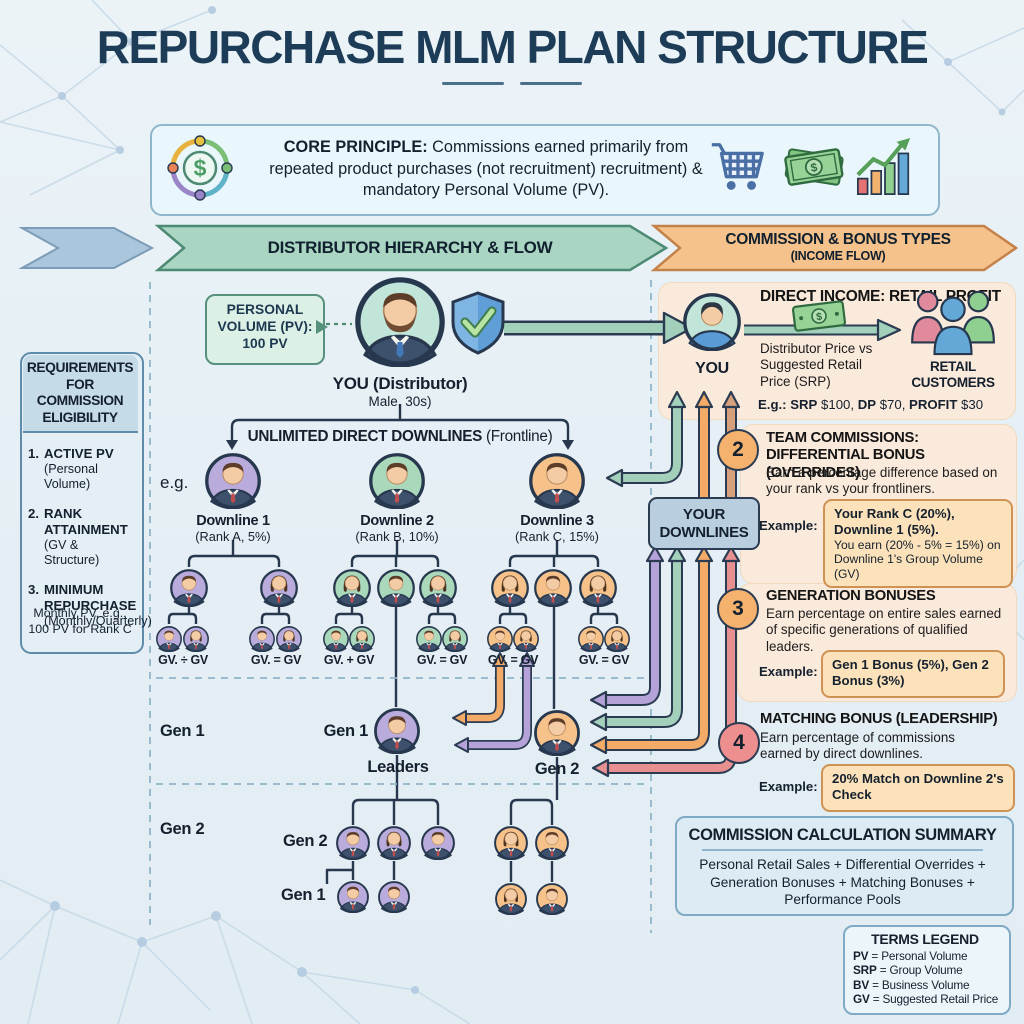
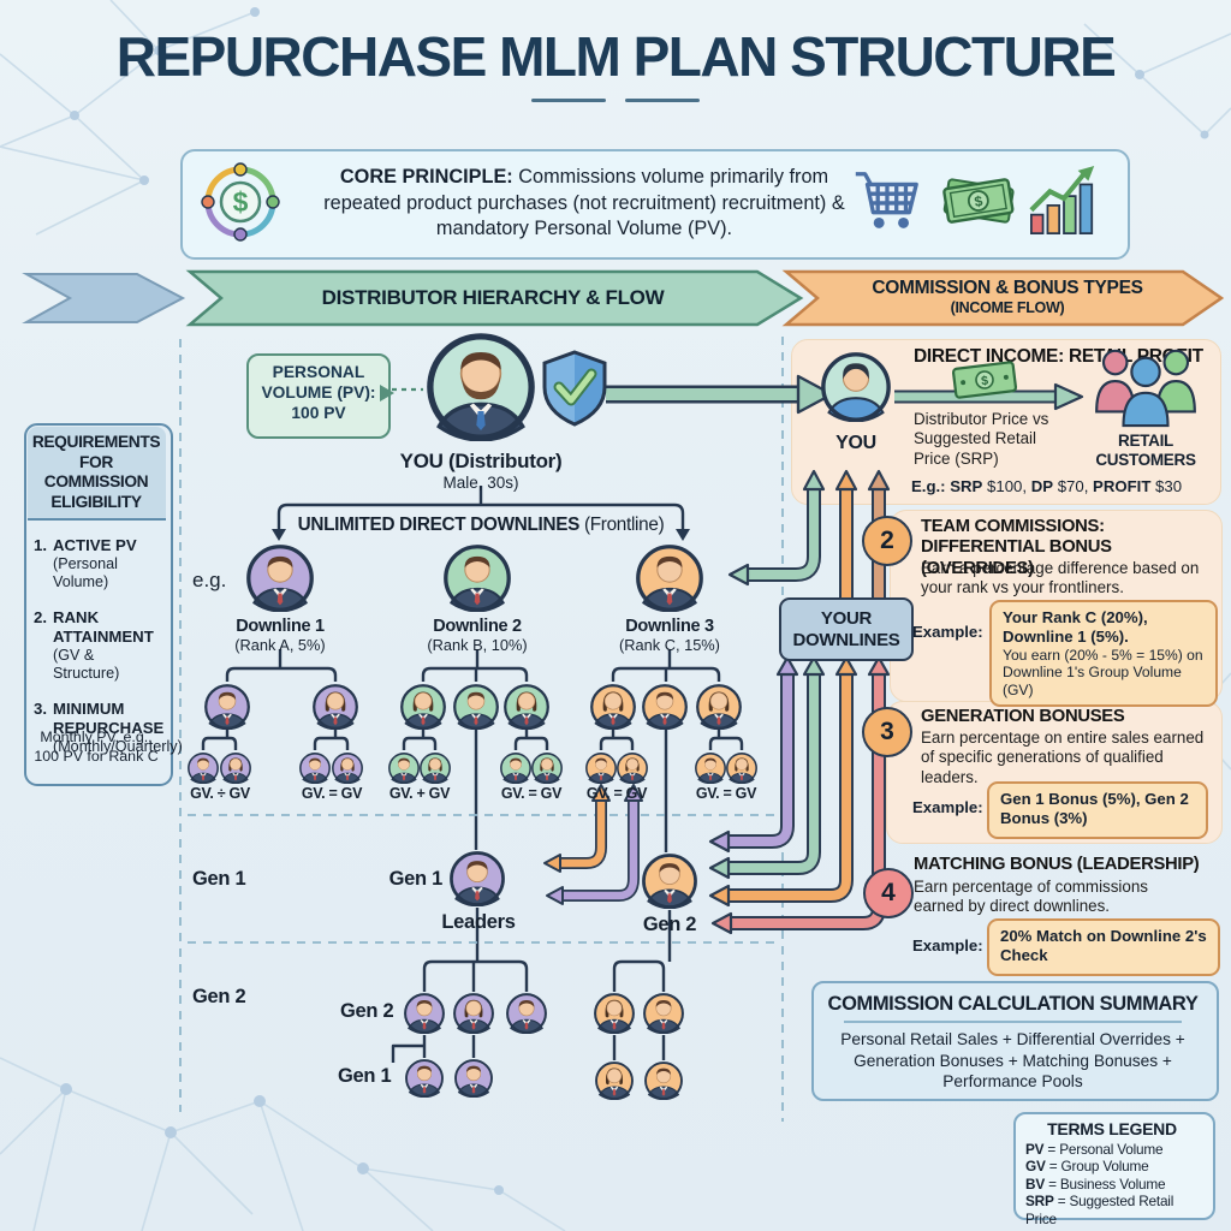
  REPURCHASE MLM PLAN STRUCTURE
- CORE PRINCIPLE: Commissions earned primarily from repeated product purchases (not recruitment) recruitment) & mandatory Personal Volume (PV).
+ CORE PRINCIPLE: Commissions volume primarily from repeated product purchases (not recruitment) recruitment) & mandatory Personal Volume (PV).
  $
  DISTRIBUTOR HIERARCHY & FLOW
  COMMISSION & BONUS TYPES
  (INCOME FLOW)
  REQUIREMENTS FOR COMMISSION ELIGIBILITY
  1.
  ACTIVE PV
  (Personal Volume)
  2.
  RANK ATTAINMENT
  (GV & Structure)
  3.
  MINIMUM REPURCHASE
  (Monthly/Quarterly)
  Monthly PV, e.g., 100 PV for Rank C
  PERSONAL
  VOLUME (PV):
  100 PV
  YOU (Distributor)
  Male, 30s)
  UNLIMITED DIRECT DOWNLINES (Frontline)
  e.g.
  Downline 1
  (Rank A, 5%)
  Downline 2
  (Rank B, 10%)
  Downline 3
  (Rank C, 15%)
  GV. ÷ GV
  GV. = GV
  GV. + GV
  GV. = GV
  GV. = GV
  GV. = GV
  Gen 1
  Gen 2
  Gen 1
  Leaders
  Gen 2
  Gen 2
  Gen 1
  YOUR DOWNLINES
  2
  3
  4
  DIRECT INCOME: RETL PRIT
  YOU
  Distributor Price vs Suggested Retail Price (SRP)
  RETAIL CUSTOMERS
  E.g.: SRP $100, DP $70, PROFIT $30
  TEAM COMMISSIONS: DIFFERENTIAL BONUS (OVERRIDES)
  Earn a percentage difference based on your rank vs your frontliners.
  Example:
  Your Rank C (20%), Downline 1 (5%).
  You earn (20% - 5% = 15%) on Downline 1's Group Volume (GV)
  GENERATION BONUSES
  Earn percentage on entire sales earned of specific generations of qualified leaders.
  Example:
  Gen 1 Bonus (5%), Gen 2 Bonus (3%)
  MATCHING BONUS (LEADERSHIP)
  Earn percentage of commissions earned by direct downlines.
  Example:
  20% Match on Downline 2's Check
  COMMISSION CALCULATION SUMMARY
  Personal Retail Sales + Differential Overrides + Generation Bonuses + Matching Bonuses + Performance Pools
  TERMS LEGEND
  PV = Personal Volume
- SRP = Group Volume
+ GV = Group Volume
  BV = Business Volume
- GV = Suggested Retail Price
+ SRP = Suggested Retail Price
